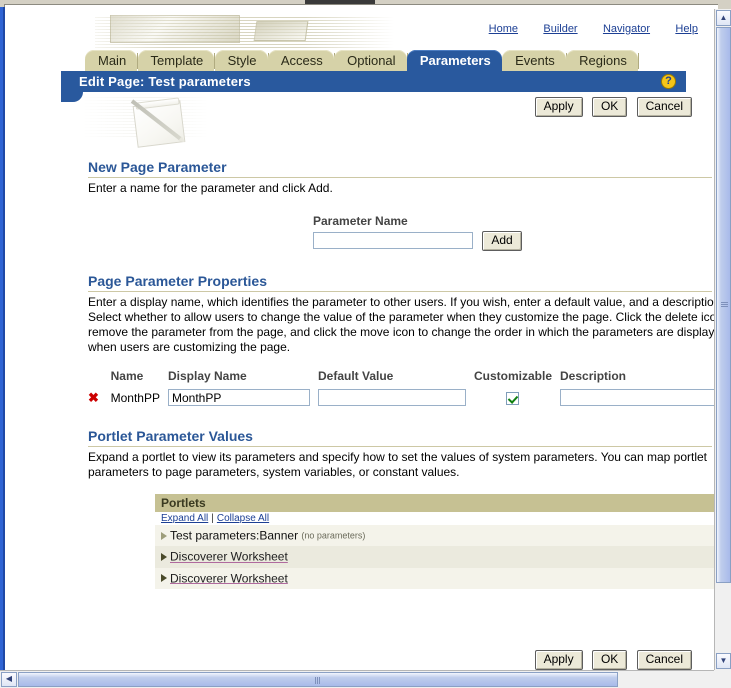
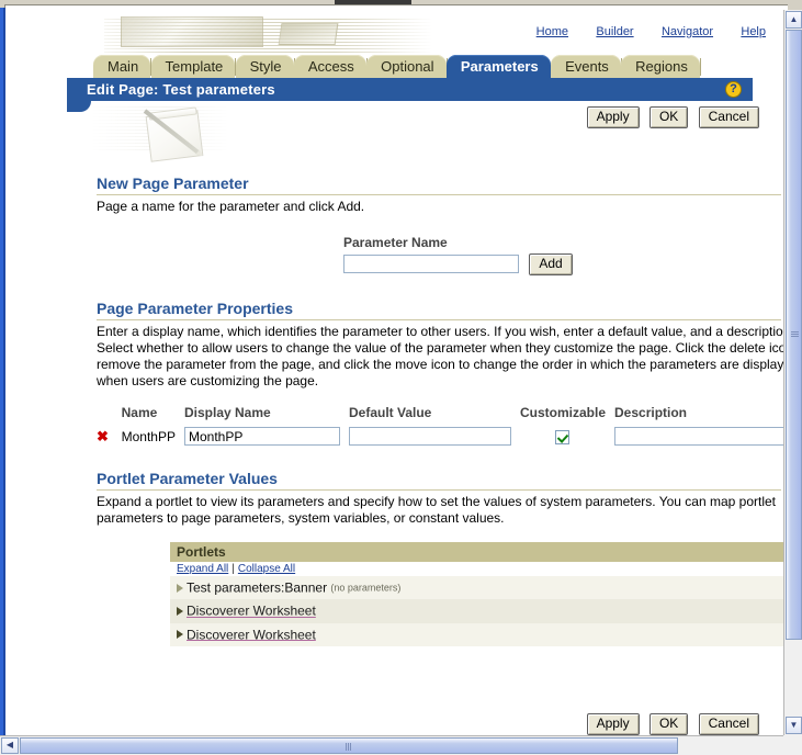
  Home Builder Navigator Help
  Main Template Style Access Optional Parameters Events Regions
  Edit Page: Test parameters
  ?
  Apply OK Cancel
  New Page Parameter
- Enter a name for the parameter and click Add.
+ Page a name for the parameter and click Add.
  Parameter Name
  Add
  Page Parameter Properties
  Enter a display name, which identifies the parameter to other users. If you wish, enter a default value, and a descriptio Select whether to allow users to change the value of the parameter when they customize the page. Click the delete ic remove the parameter from the page, and click the move icon to change the order in which the parameters are display when users are customizing the page.
  	Name	Display Name	Default Value	Customizable	Description
  ✖	MonthPP	MonthPP
  Portlet Parameter Values
  Expand a portlet to view its parameters and specify how to set the values of system parameters. You can map portlet parameters to page parameters, system variables, or constant values.
  Portlets
  Expand All | Collapse All
  Test parameters:Banner (no parameters)
  Discoverer Worksheet
  Discoverer Worksheet
  Apply OK Cancel
  ▲
  ▼
  ◀
